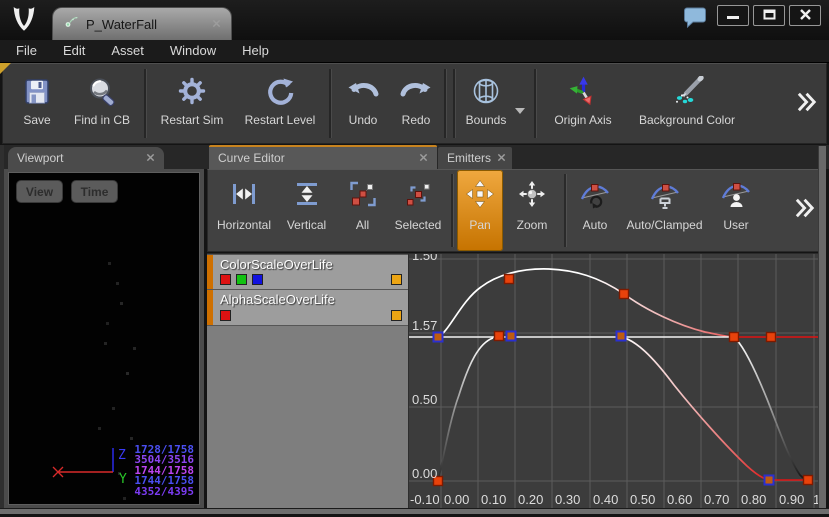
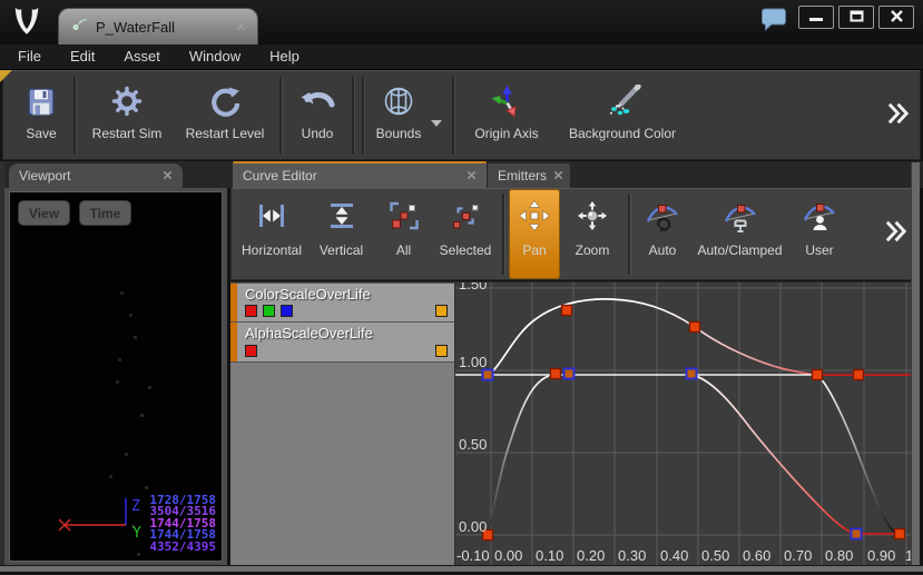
  P_WaterFall
  File
  Edit
  Asset
  Window
  Help
  Save
- Find in CB
  Restart Sim
  Restart Level
  Undo
- Redo
  Bounds
  Origin Axis
  Background Color
  Viewport
  Curve Editor
  Emitters
  View
  Time
  Z
  Y
  1728/1758
  3504/3516
  1744/1758
  1744/1758
  4352/4395
  Horizontal
  Vertical
  All
  Selected
  Pan
  Zoom
  Auto
  Auto/Clamped
  User
  ColorScaleOverLife
  AlphaScaleOverLife
  1.50
- 1.57
+ 1.00
  0.50
  0.00
  -0.10
  0.00
  0.10
  0.20
  0.30
  0.40
  0.50
  0.60
  0.70
  0.80
  0.90
  1
